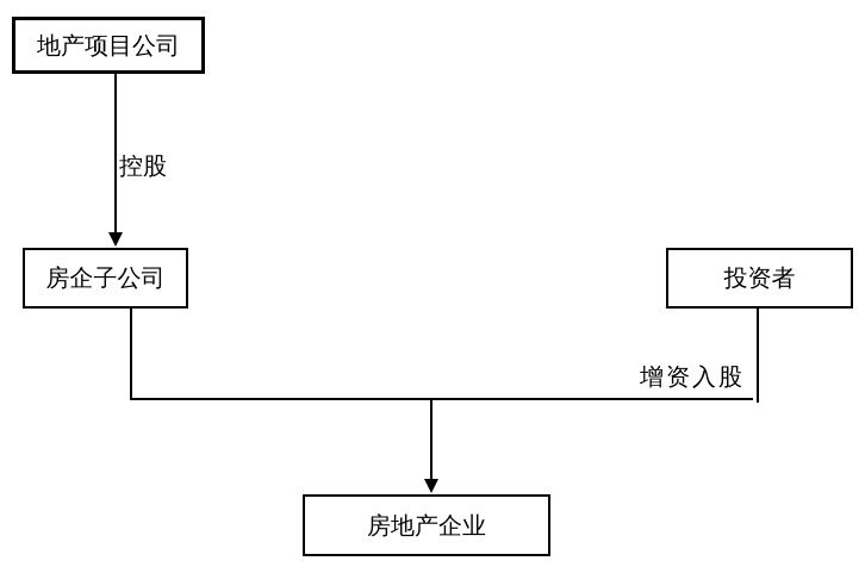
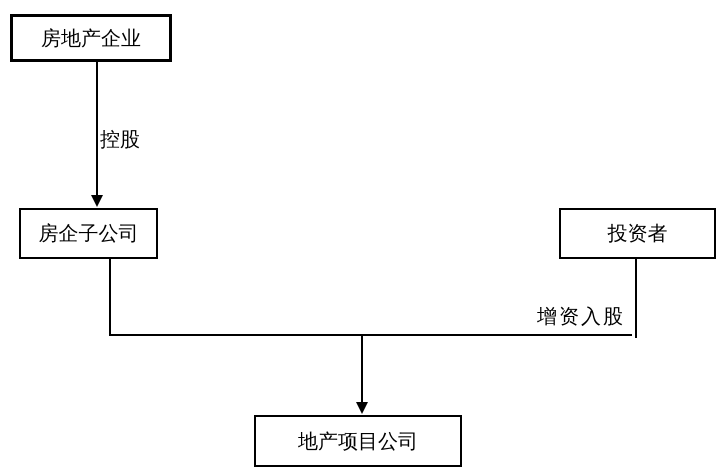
  控股
  增资入股
- 地产项目公司
+ 房地产企业
  房企子公司
  投资者
- 房地产企业
+ 地产项目公司
